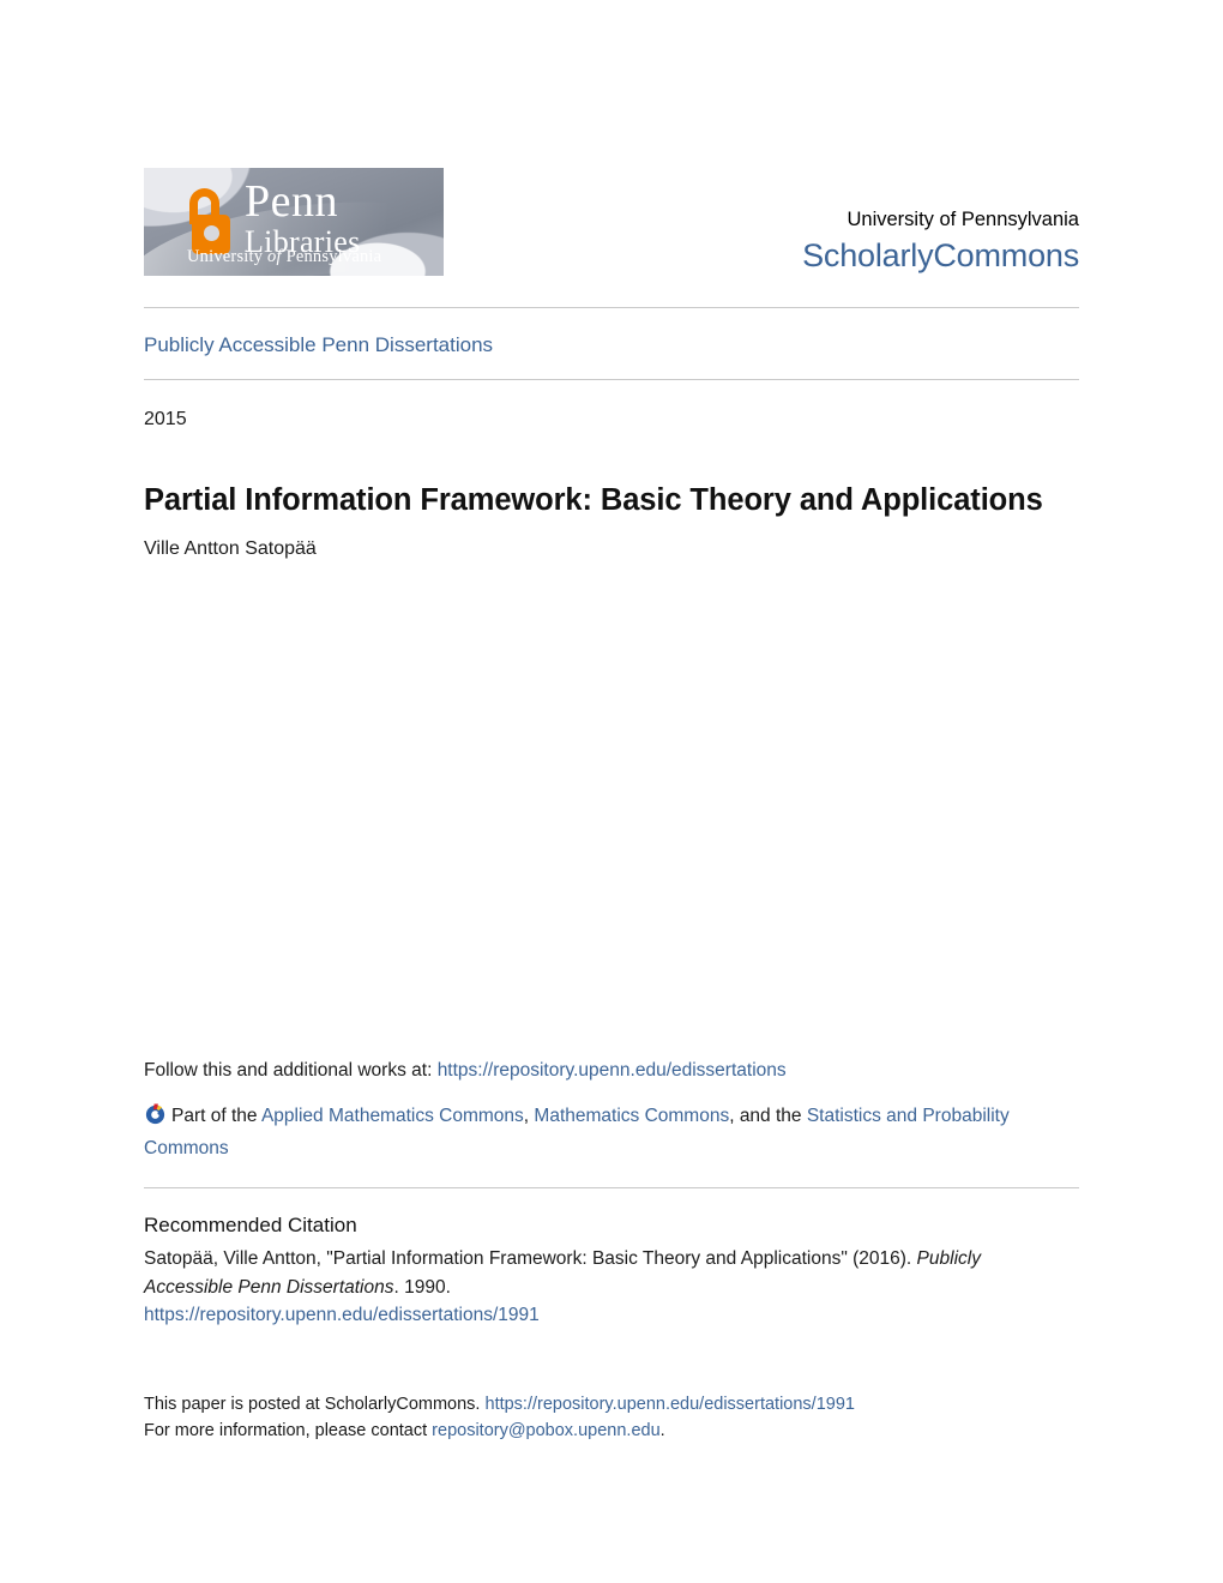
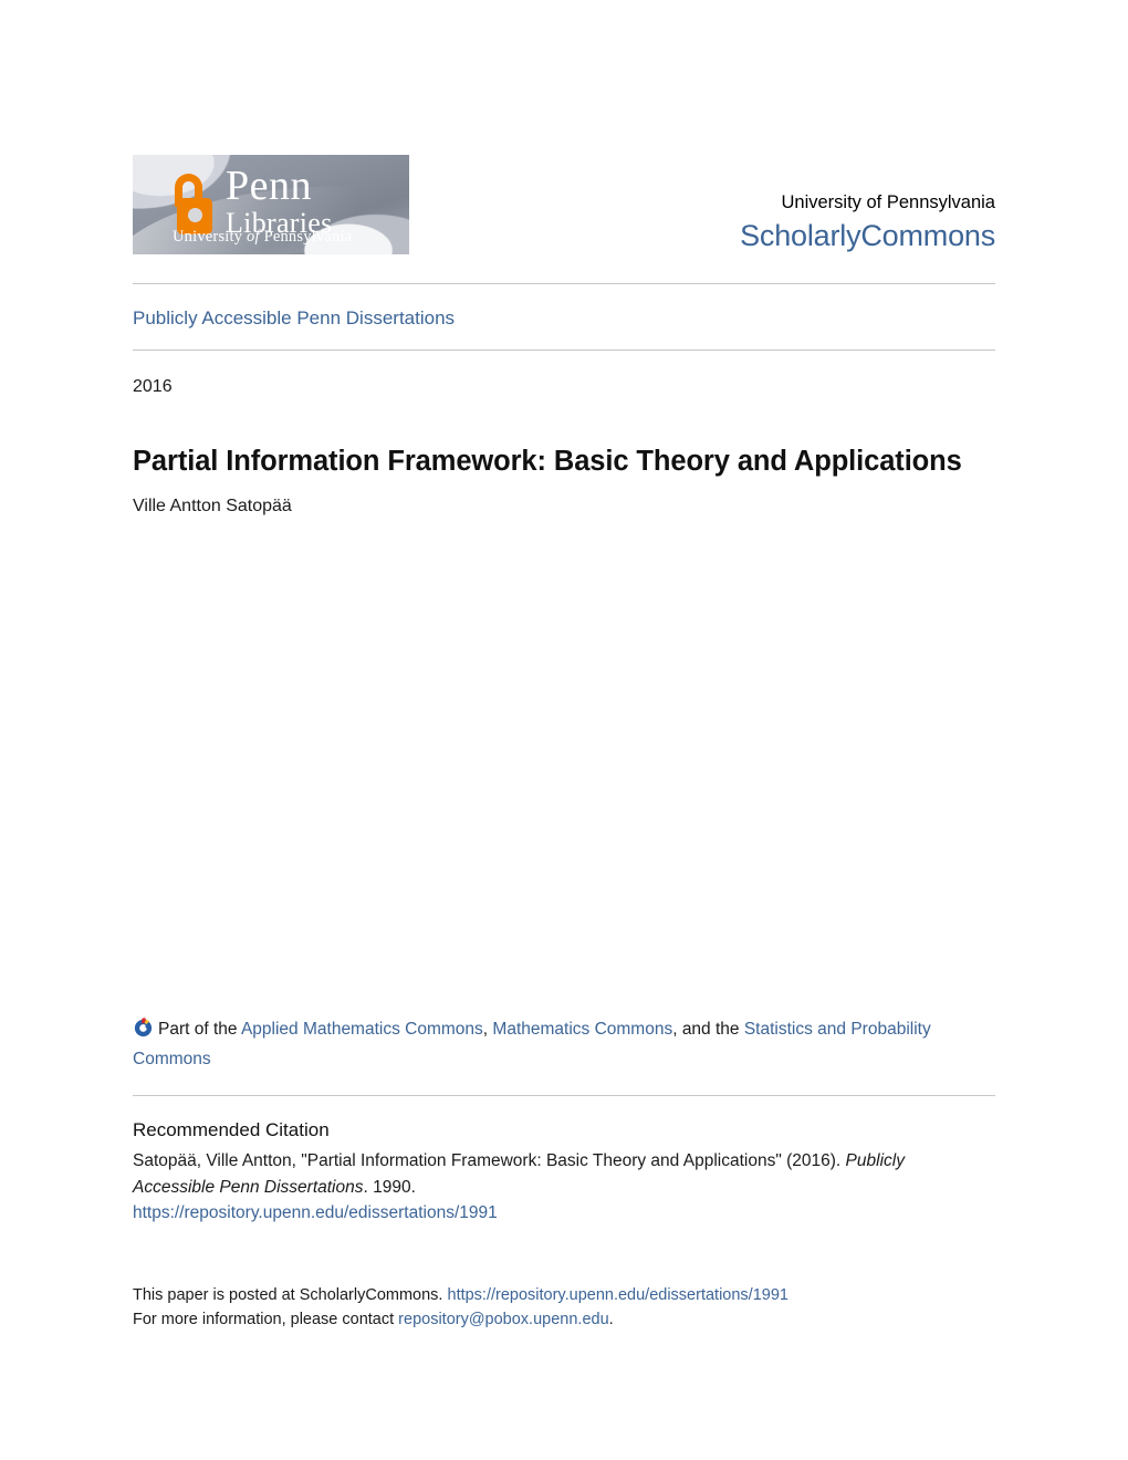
  Penn
  Libraries
  University of Pennsylvania
  University of Pennsylvania
  ScholarlyCommons
  Publicly Accessible Penn Dissertations
- 2015
+ 2016
  Partial Information Framework: Basic Theory and Applications
  Ville Antton Satopää
- Follow this and additional works at: https://repository.upenn.edu/edissertations
  Part of the Applied Mathematics Commons, Mathematics Commons, and the Statistics and Probability Commons
  Recommended Citation
  Satopää, Ville Antton, "Partial Information Framework: Basic Theory and Applications" (2016). Publicly Accessible Penn Dissertations. 1990.
  https://repository.upenn.edu/edissertations/1991
  This paper is posted at ScholarlyCommons. https://repository.upenn.edu/edissertations/1991
  For more information, please contact repository@pobox.upenn.edu.
